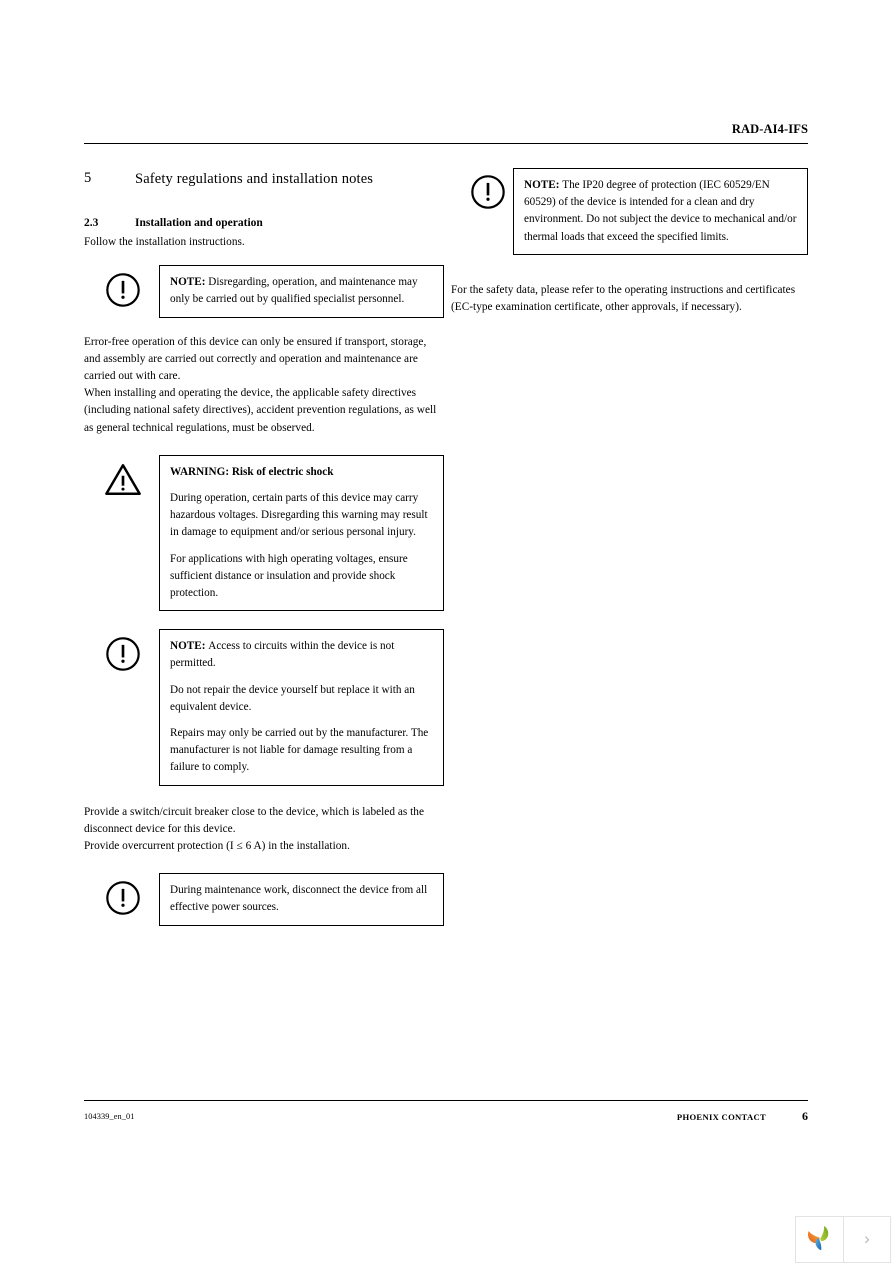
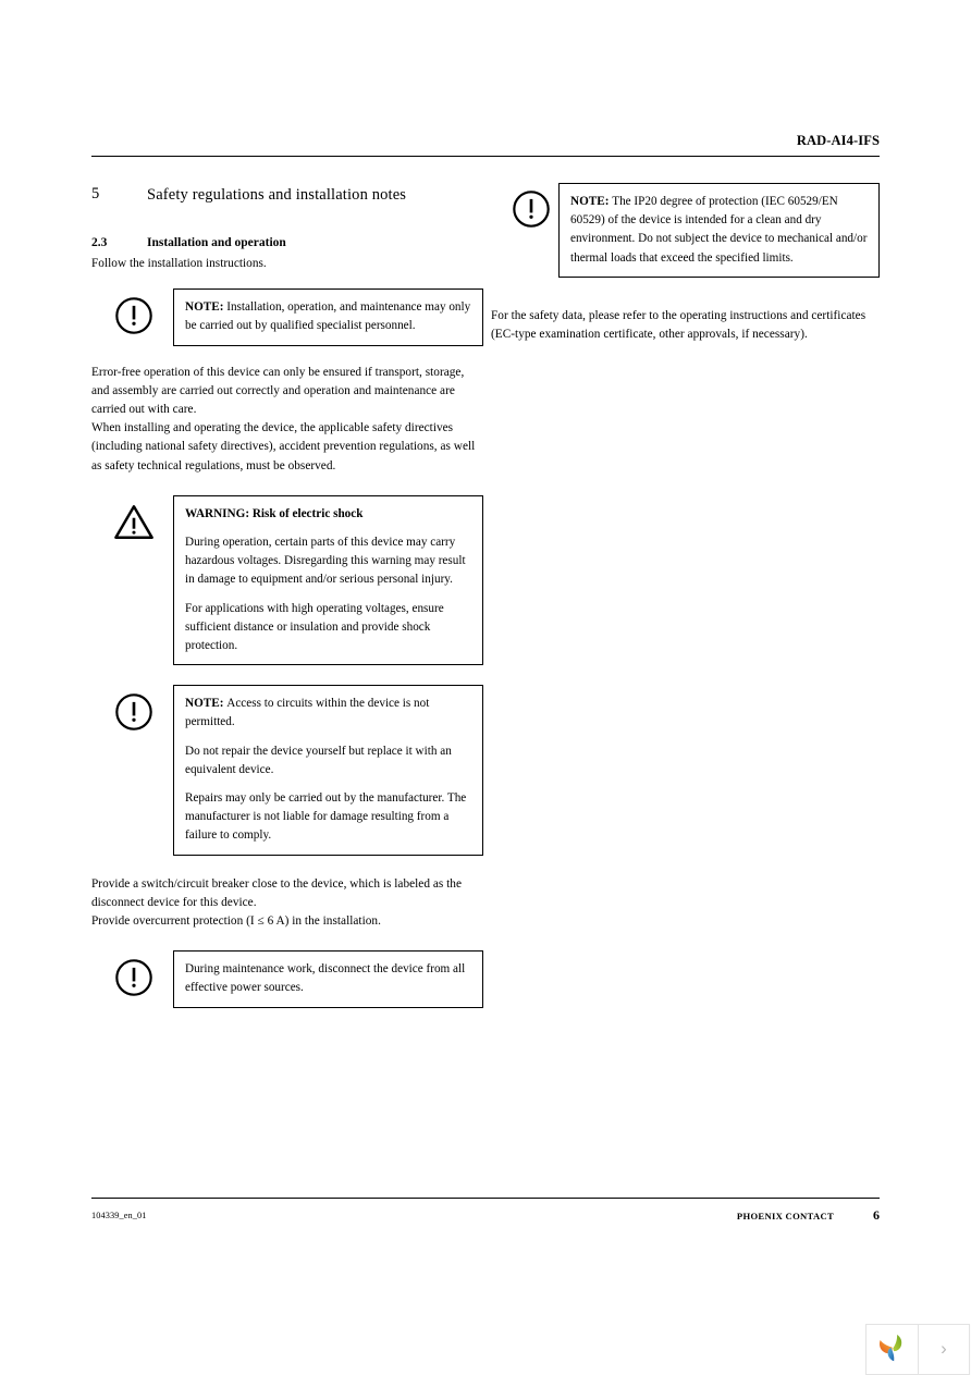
  RAD-AI4-IFS
  5
  Safety regulations and installation notes
  2.3
  Installation and operation
  Follow the installation instructions.
- NOTE: Disregarding, operation, and maintenance may only be carried out by qualified specialist personnel.
+ NOTE: Installation, operation, and maintenance may only be carried out by qualified specialist personnel.
  Error-free operation of this device can only be ensured if transport, storage, and assembly are carried out correctly and operation and maintenance are carried out with care.
- When installing and operating the device, the applicable safety directives (including national safety directives), accident prevention regulations, as well as general technical regulations, must be observed.
+ When installing and operating the device, the applicable safety directives (including national safety directives), accident prevention regulations, as well as safety technical regulations, must be observed.
  WARNING: Risk of electric shock
  During operation, certain parts of this device may carry hazardous voltages. Disregarding this warning may result in damage to equipment and/or serious personal injury.
  For applications with high operating voltages, ensure sufficient distance or insulation and provide shock protection.
  NOTE: Access to circuits within the device is not permitted.
  Do not repair the device yourself but replace it with an equivalent device.
  Repairs may only be carried out by the manufacturer. The manufacturer is not liable for damage resulting from a failure to comply.
  Provide a switch/circuit breaker close to the device, which is labeled as the disconnect device for this device.
  Provide overcurrent protection (I ≤ 6 A) in the installation.
  During maintenance work, disconnect the device from all effective power sources.
  NOTE: The IP20 degree of protection (IEC 60529/EN 60529) of the device is intended for a clean and dry environment. Do not subject the device to mechanical and/or thermal loads that exceed the specified limits.
  For the safety data, please refer to the operating instructions and certificates (EC-type examination certificate, other approvals, if necessary).
  104339_en_01
  PHOENIX CONTACT
  6
  ›
